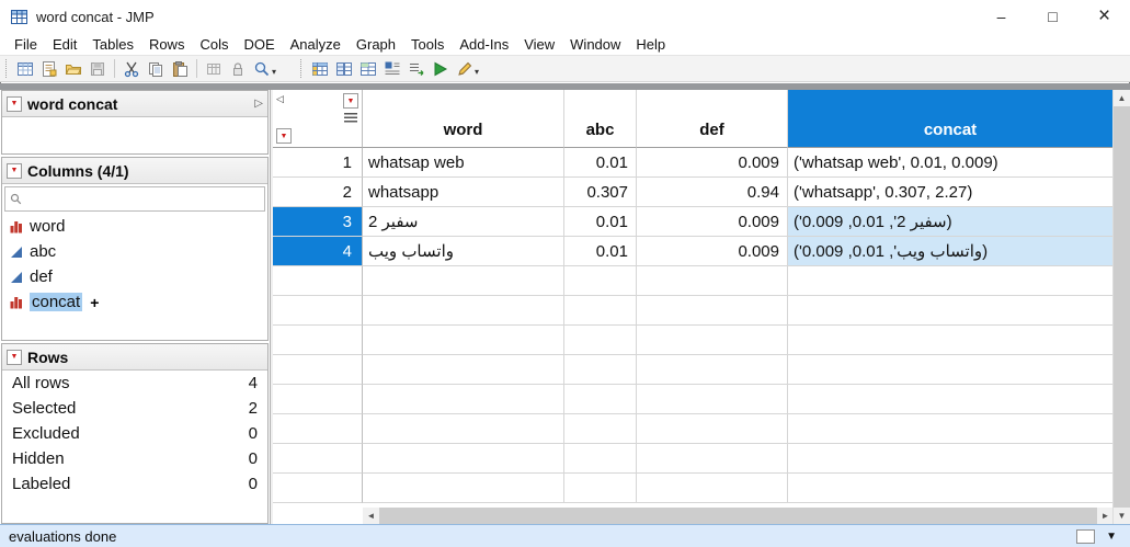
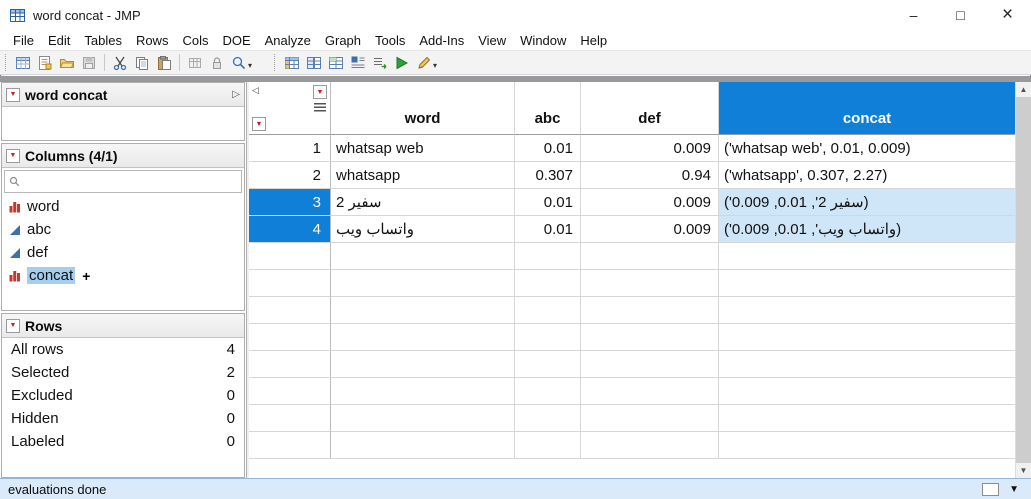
  word concat - JMP
  –
  □
  ×
  File
  Edit
  Tables
  Rows
  Cols
  DOE
  Analyze
  Graph
  Tools
  Add-Ins
  View
  Window
  Help
  ▾
  ▾
  word concat
  ▷
  Columns (4/1)
  word
  abc
  def
  concat
  +
  Rows
  All rows
  4
  Selected
  2
  Excluded
  0
  Hidden
  0
  Labeled
  0
  ◁
  word
  abc
  def
  concat
  1
  whatsap web
  0.01
  0.009
  ('whatsap web', 0.01, 0.009)
  2
  whatsapp
  0.307
  0.94
  ('whatsapp', 0.307, 2.27)
  3
  سفير 2
  0.01
  0.009
  ('سفير 2', 0.01, 0.009)
  4
  واتساب ويب
  0.01
  0.009
  ('واتساب ويب', 0.01, 0.009)
- ◄
- ►
  ▲
  ▼
  evaluations done
  ▼
